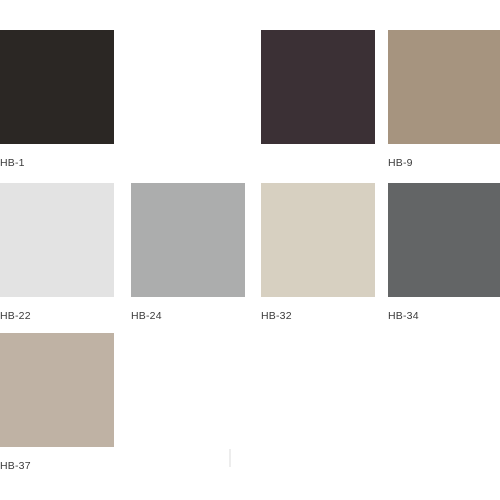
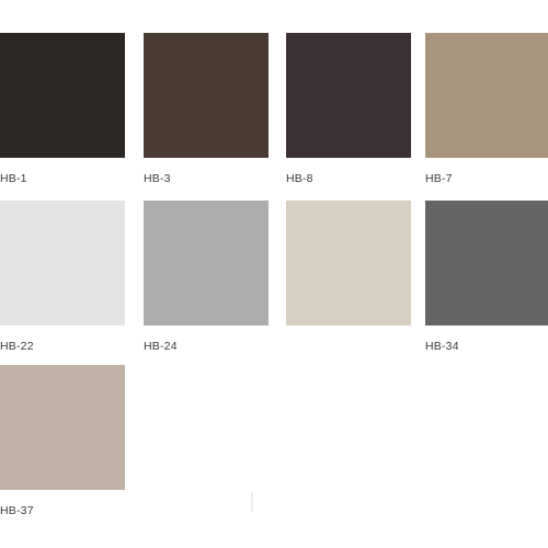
  HB-1
+ HB-3
+ HB-8
- HB-9
+ HB-7
  HB-22
  HB-24
- HB-32
  HB-34
  HB-37
